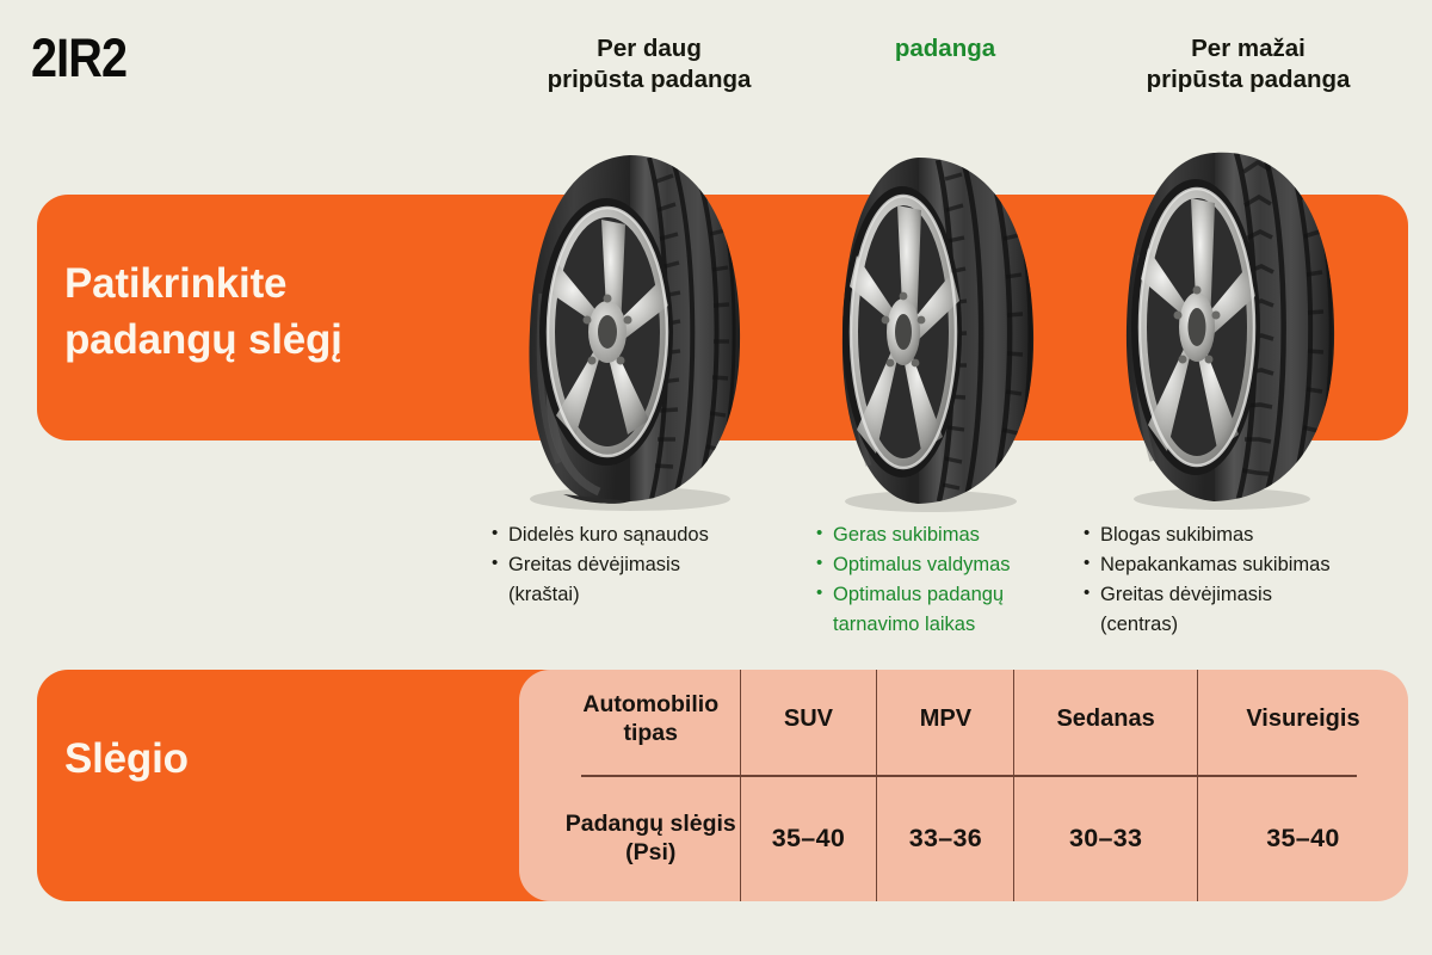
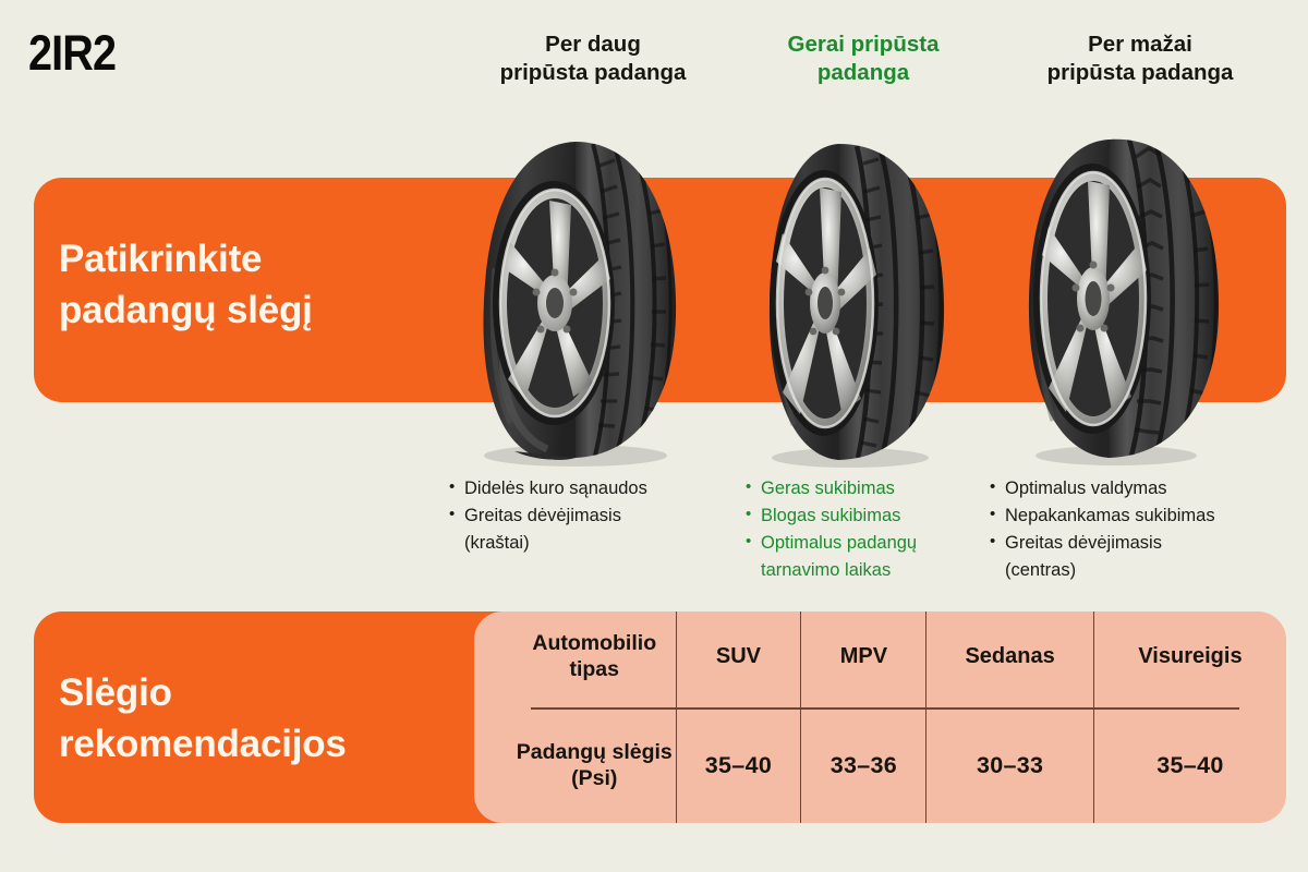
  2IR2
  Per daug
  pripūsta padanga
+ Gerai pripūsta
  padanga
  Per mažai
  pripūsta padanga
  Patikrinkite
  padangų slėgį
  Didelės kuro sąnaudos
  Greitas dėvėjimasis
  (kraštai)
  Geras sukibimas
- Optimalus valdymas
+ Blogas sukibimas
  Optimalus padangų
  tarnavimo laikas
- Blogas sukibimas
+ Optimalus valdymas
  Nepakankamas sukibimas
  Greitas dėvėjimasis
  (centras)
  Slėgio
+ rekomendacijos
  Automobilio tipas	SUV	MPV	Sedanas	Visureigis
  Padangų slėgis (Psi)	35–40	33–36	30–33	35–40
